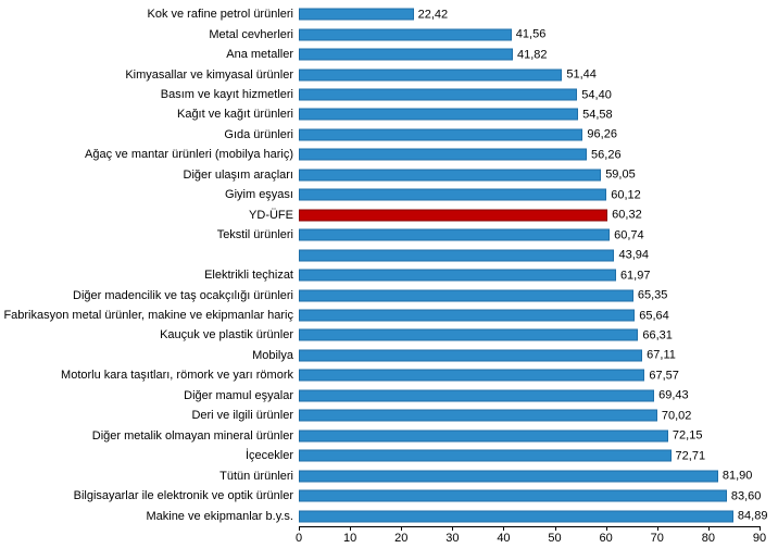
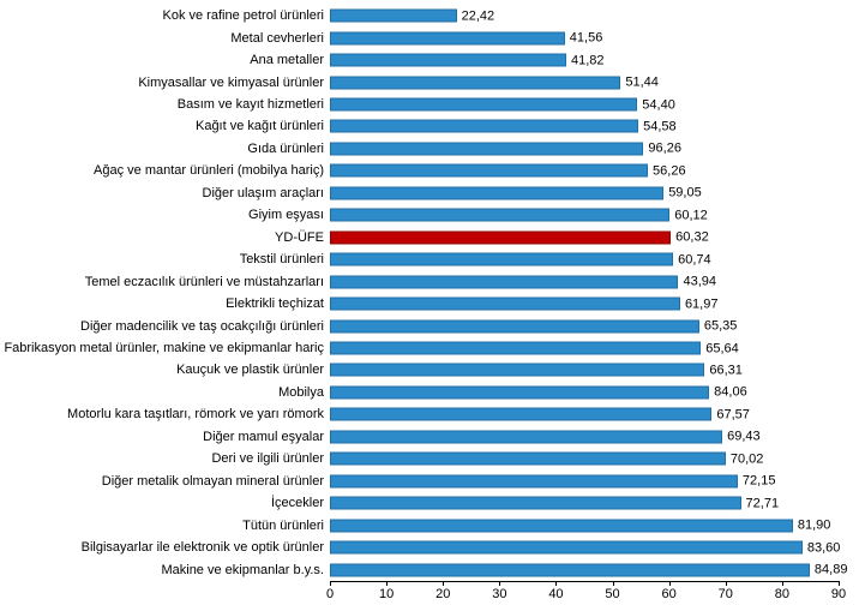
  Kok ve rafine petrol ürünleri
  22,42
  Metal cevherleri
  41,56
  Ana metaller
  41,82
  Kimyasallar ve kimyasal ürünler
  51,44
  Basım ve kayıt hizmetleri
  54,40
  Kağıt ve kağıt ürünleri
  54,58
  Gıda ürünleri
  96,26
  Ağaç ve mantar ürünleri (mobilya hariç)
  56,26
  Diğer ulaşım araçları
  59,05
  Giyim eşyası
  60,12
  YD-ÜFE
  60,32
  Tekstil ürünleri
  60,74
+ Temel eczacılık ürünleri ve müstahzarları
  43,94
  Elektrikli teçhizat
  61,97
  Diğer madencilik ve taş ocakçılığı ürünleri
  65,35
  Fabrikasyon metal ürünler, makine ve ekipmanlar hariç
  65,64
  Kauçuk ve plastik ürünler
  66,31
  Mobilya
- 67,11
+ 84,06
  Motorlu kara taşıtları, römork ve yarı römork
  67,57
  Diğer mamul eşyalar
  69,43
  Deri ve ilgili ürünler
  70,02
  Diğer metalik olmayan mineral ürünler
  72,15
  İçecekler
  72,71
  Tütün ürünleri
  81,90
  Bilgisayarlar ile elektronik ve optik ürünler
  83,60
  Makine ve ekipmanlar b.y.s.
  84,89
  0
  10
  20
  30
  40
  50
  60
  70
  80
  90
